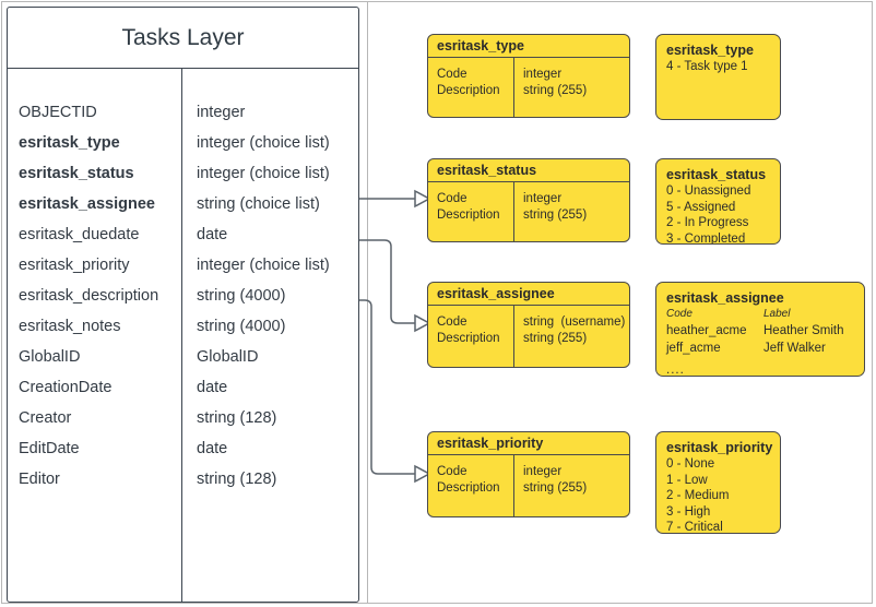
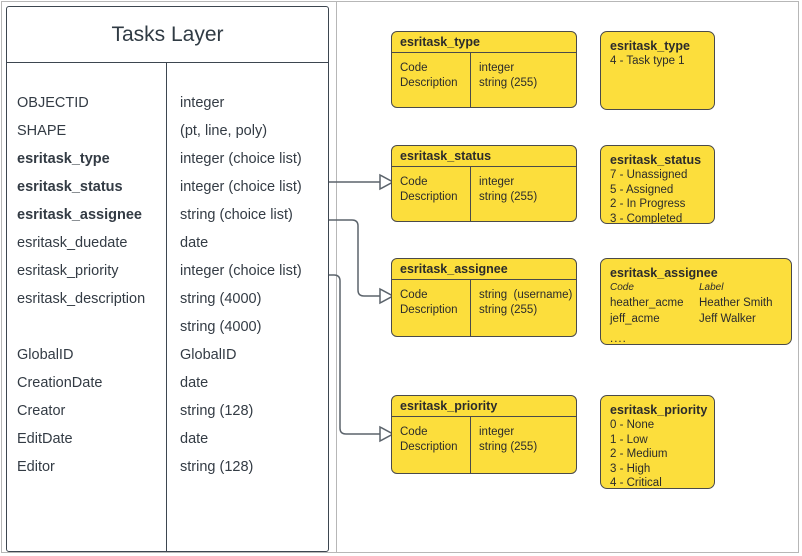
  Tasks Layer
  OBJECTID
  integer
+ SHAPE
+ (pt, line, poly)
  esritask_type
  integer (choice list)
  esritask_status
  integer (choice list)
  esritask_assignee
  string (choice list)
  esritask_duedate
  date
  esritask_priority
  integer (choice list)
  esritask_description
  string (4000)
- esritask_notes
  string (4000)
  GlobalID
  GlobalID
  CreationDate
  date
  Creator
  string (128)
  EditDate
  date
  Editor
  string (128)
  esritask_type
  Code
  Description
  integer
  string (255)
  esritask_status
  Code
  Description
  integer
  string (255)
  esritask_assignee
  Code
  Description
  string (username)
  string (255)
  esritask_priority
  Code
  Description
  integer
  string (255)
  esritask_type
  4 - Task type 1
  esritask_status
- 0 - Unassigned
+ 7 - Unassigned
  5 - Assigned
  2 - In Progress
  3 - Completed
  esritask_assignee
  Code Label
  heather_acme Heather Smith
  jeff_acme Jeff Walker
  ....
  esritask_priority
  0 - None
  1 - Low
  2 - Medium
  3 - High
- 7 - Critical
+ 4 - Critical
